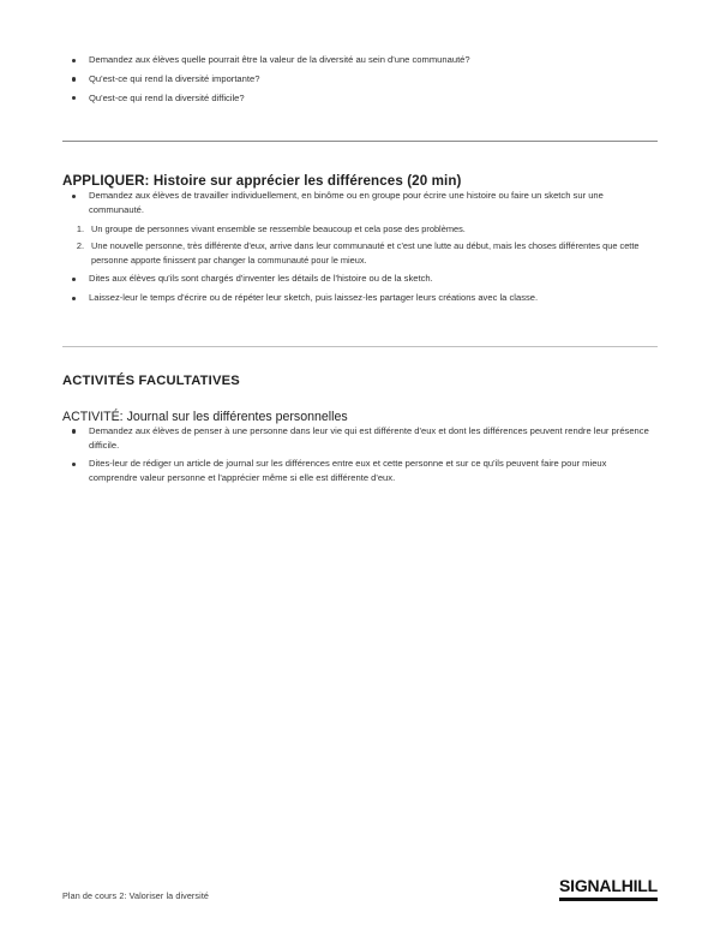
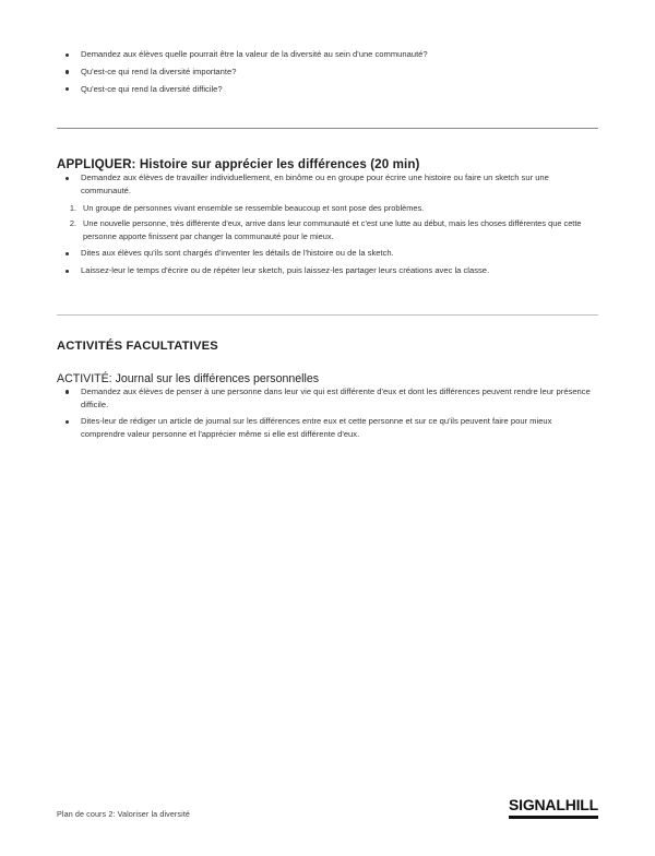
  Demandez aux élèves quelle pourrait être la valeur de la diversité au sein d'une communauté?
  Qu'est-ce qui rend la diversité importante?
  Qu'est-ce qui rend la diversité difficile?
  APPLIQUER: Histoire sur apprécier les différences (20 min)
  Demandez aux élèves de travailler individuellement, en binôme ou en groupe pour écrire une histoire ou faire un sketch sur une communauté.
  1.
- Un groupe de personnes vivant ensemble se ressemble beaucoup et cela pose des problèmes.
+ Un groupe de personnes vivant ensemble se ressemble beaucoup et sont pose des problèmes.
  2.
  Une nouvelle personne, très différente d'eux, arrive dans leur communauté et c'est une lutte au début, mais les choses différentes que cette personne apporte finissent par changer la communauté pour le mieux.
  Dites aux élèves qu'ils sont chargés d'inventer les détails de l'histoire ou de la sketch.
  Laissez-leur le temps d'écrire ou de répéter leur sketch, puis laissez-les partager leurs créations avec la classe.
  ACTIVITÉS FACULTATIVES
- ACTIVITÉ: Journal sur les différentes personnelles
+ ACTIVITÉ: Journal sur les différences personnelles
  Demandez aux élèves de penser à une personne dans leur vie qui est différente d'eux et dont les différences peuvent rendre leur présence difficile.
  Dites-leur de rédiger un article de journal sur les différences entre eux et cette personne et sur ce qu'ils peuvent faire pour mieux comprendre valeur personne et l'apprécier même si elle est différente d'eux.
  Plan de cours 2: Valoriser la diversité
  SIGNALHILL
